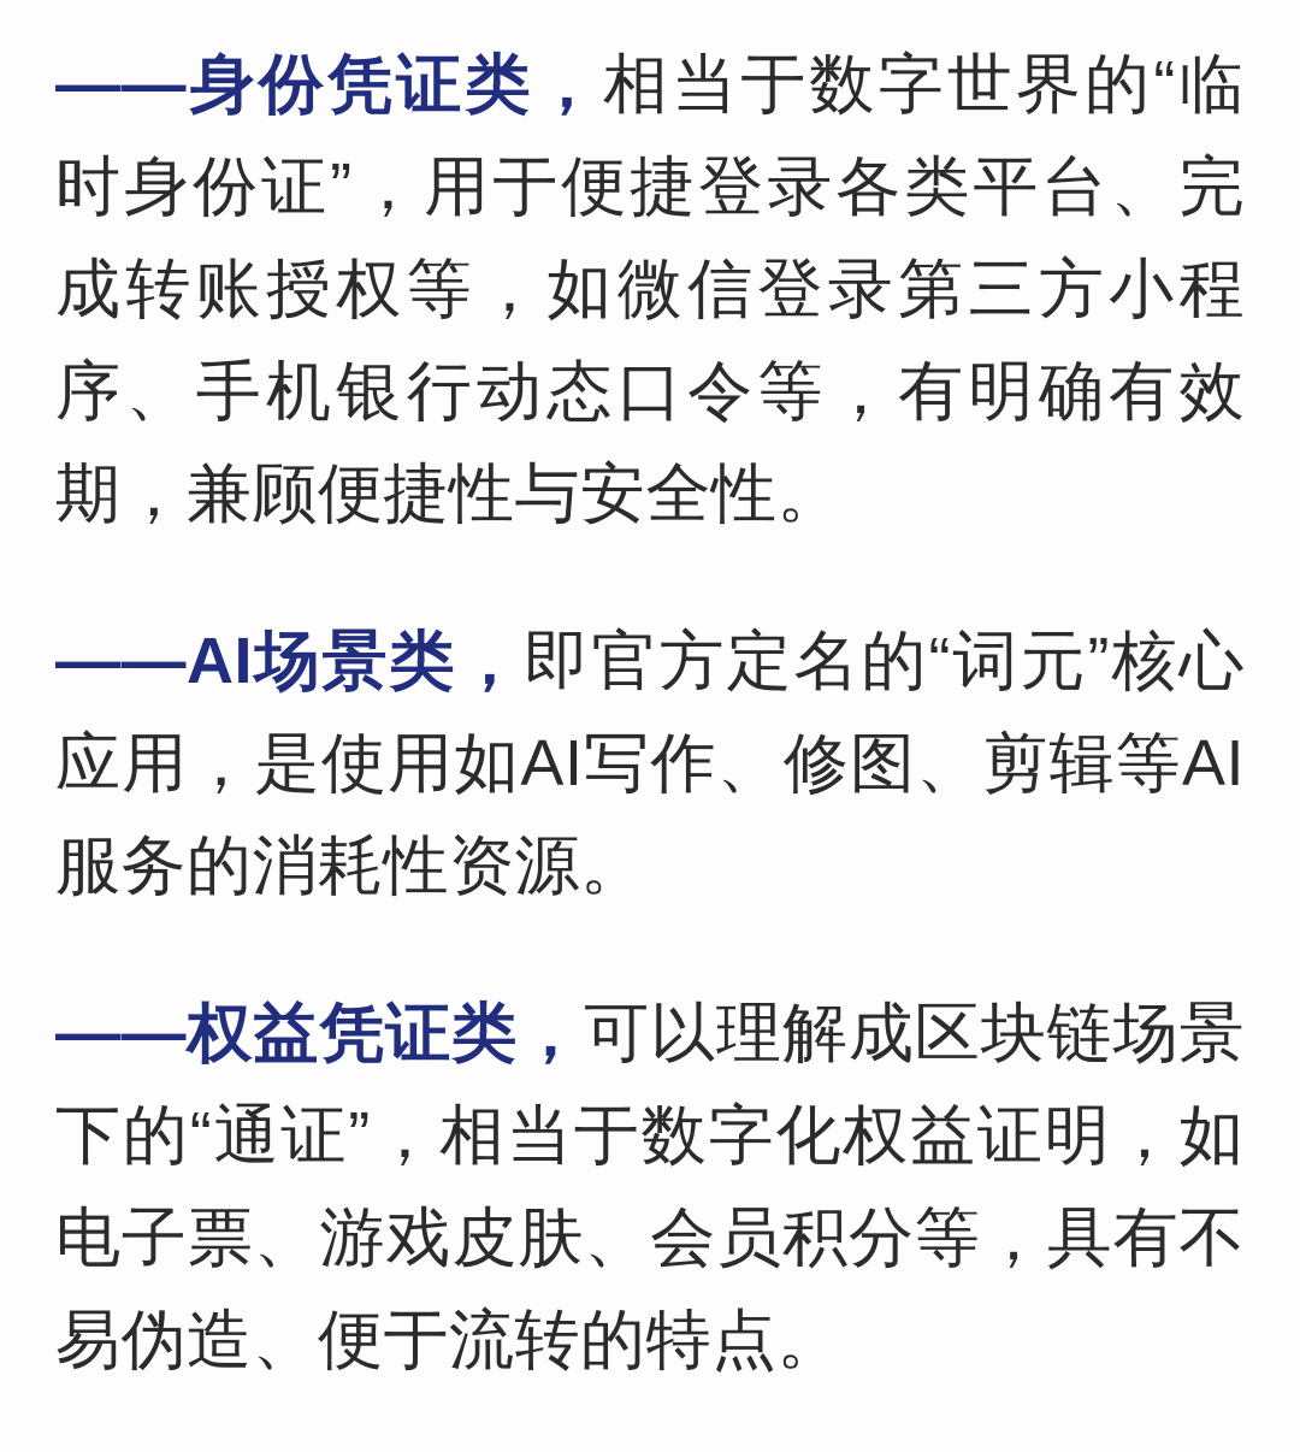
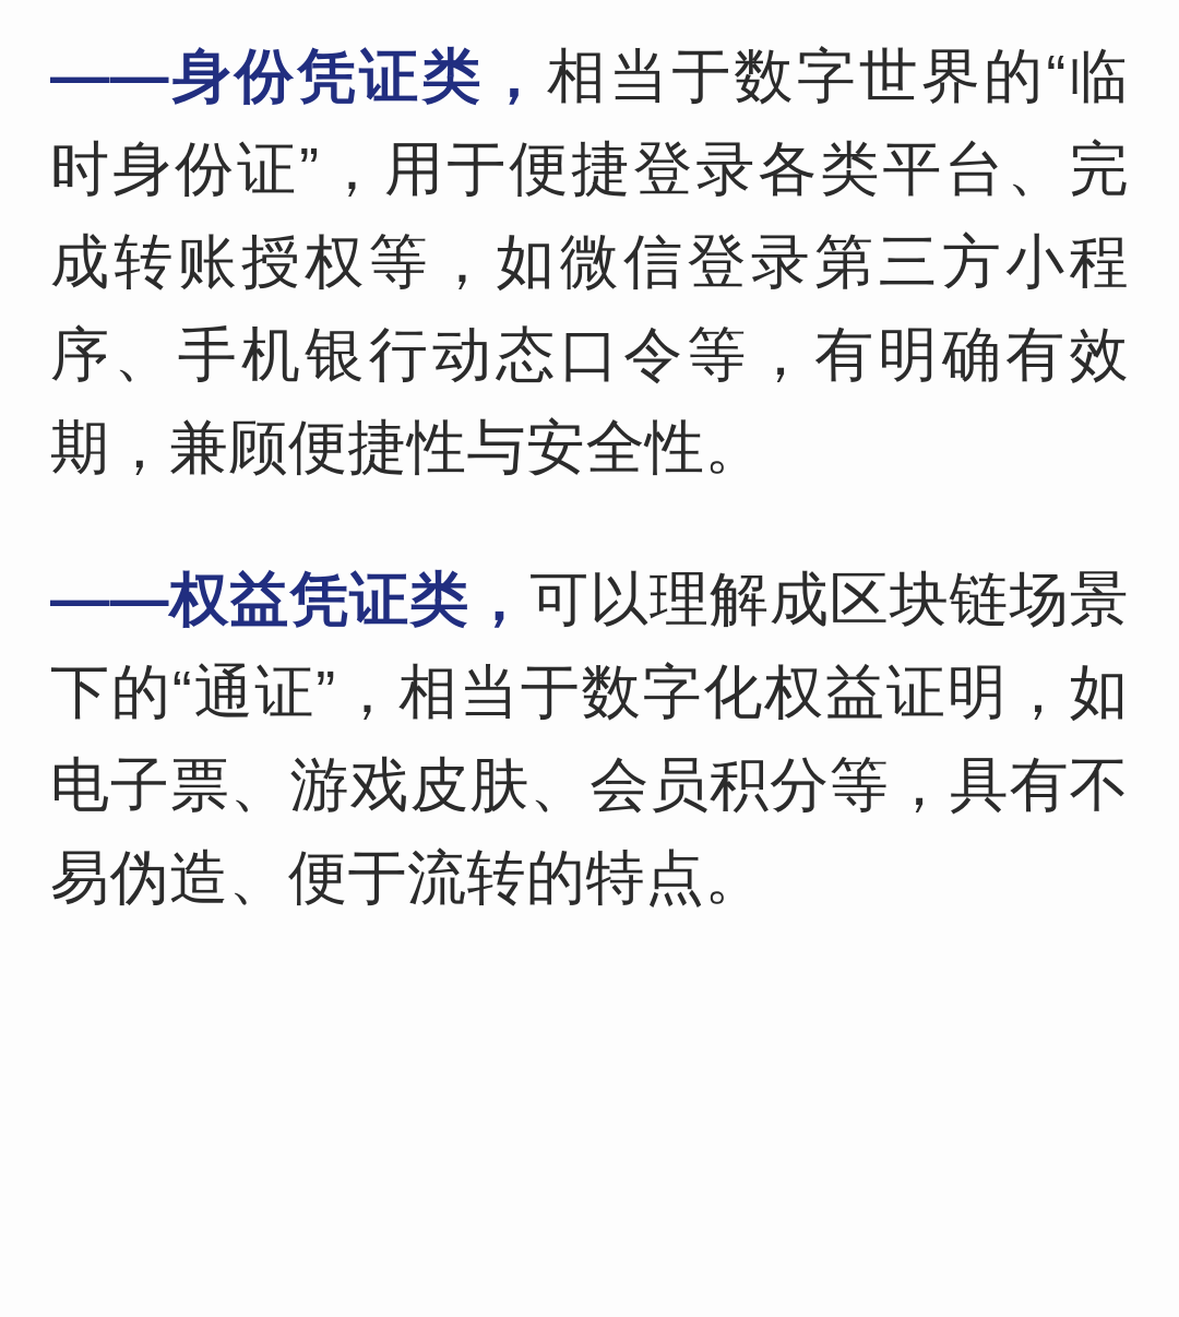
  ——身份凭证类，相当于数字世界的“临时身份证”，用于便捷登录各类平台、完成转账授权等，如微信登录第三方小程序、手机银行动态口令等，有明确有效期，兼顾便捷性与安全性。
- ——AI场景类，即官方定名的“词元”核心应用，是使用如AI写作、修图、剪辑等AI服务的消耗性资源。
  ——权益凭证类，可以理解成区块链场景下的“通证”，相当于数字化权益证明，如电子票、游戏皮肤、会员积分等，具有不易伪造、便于流转的特点。
